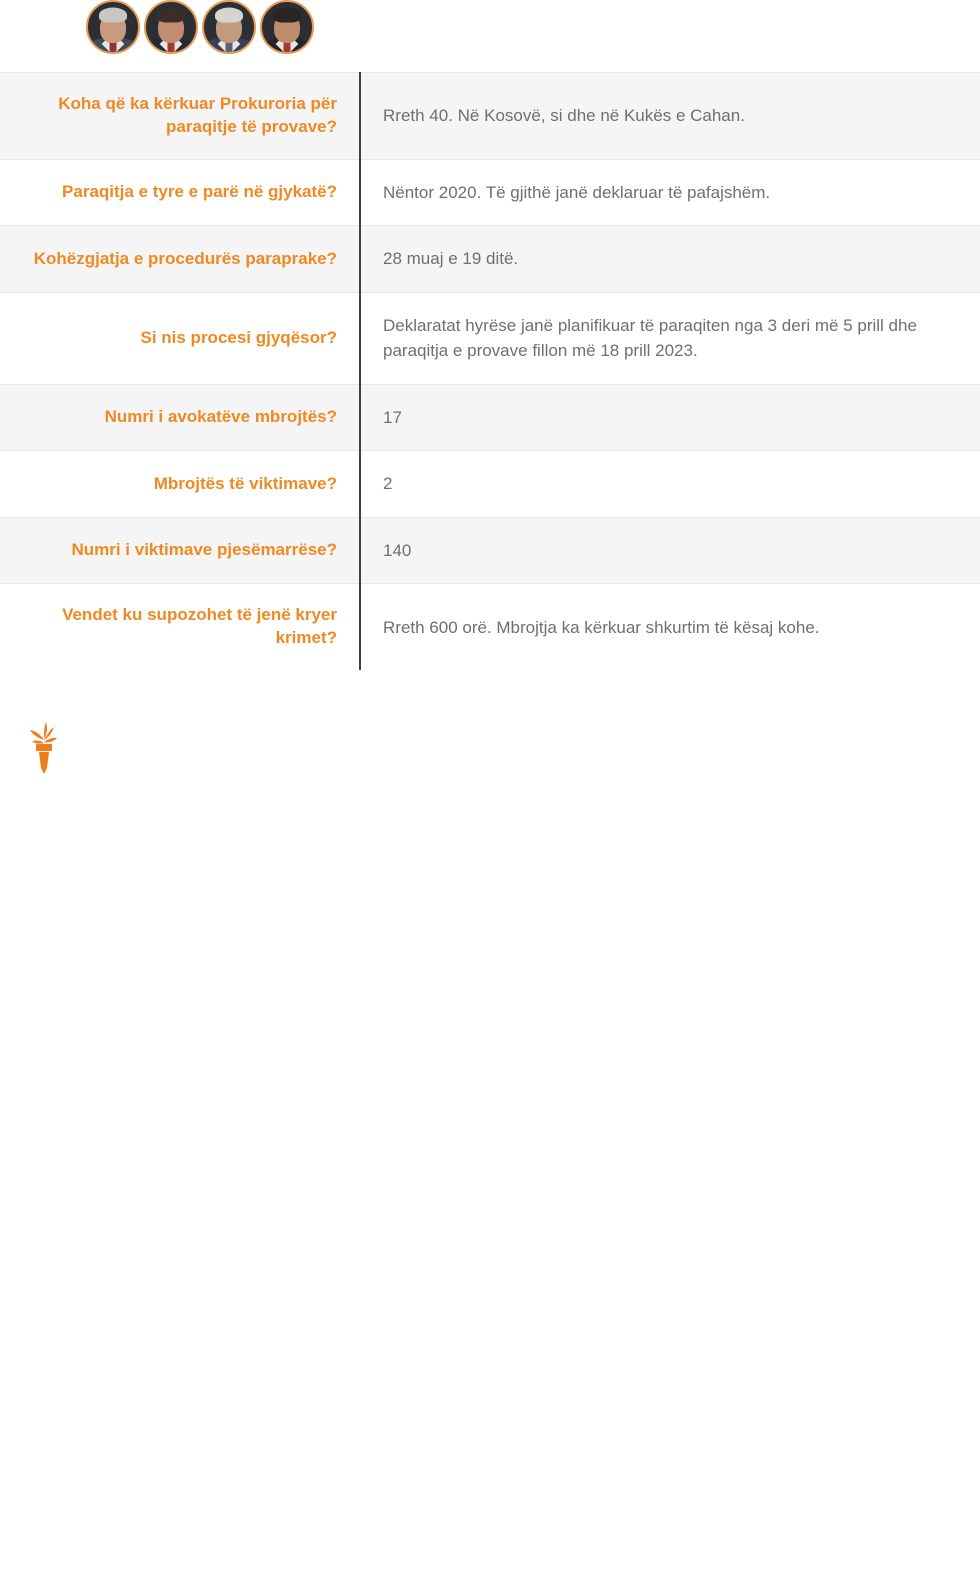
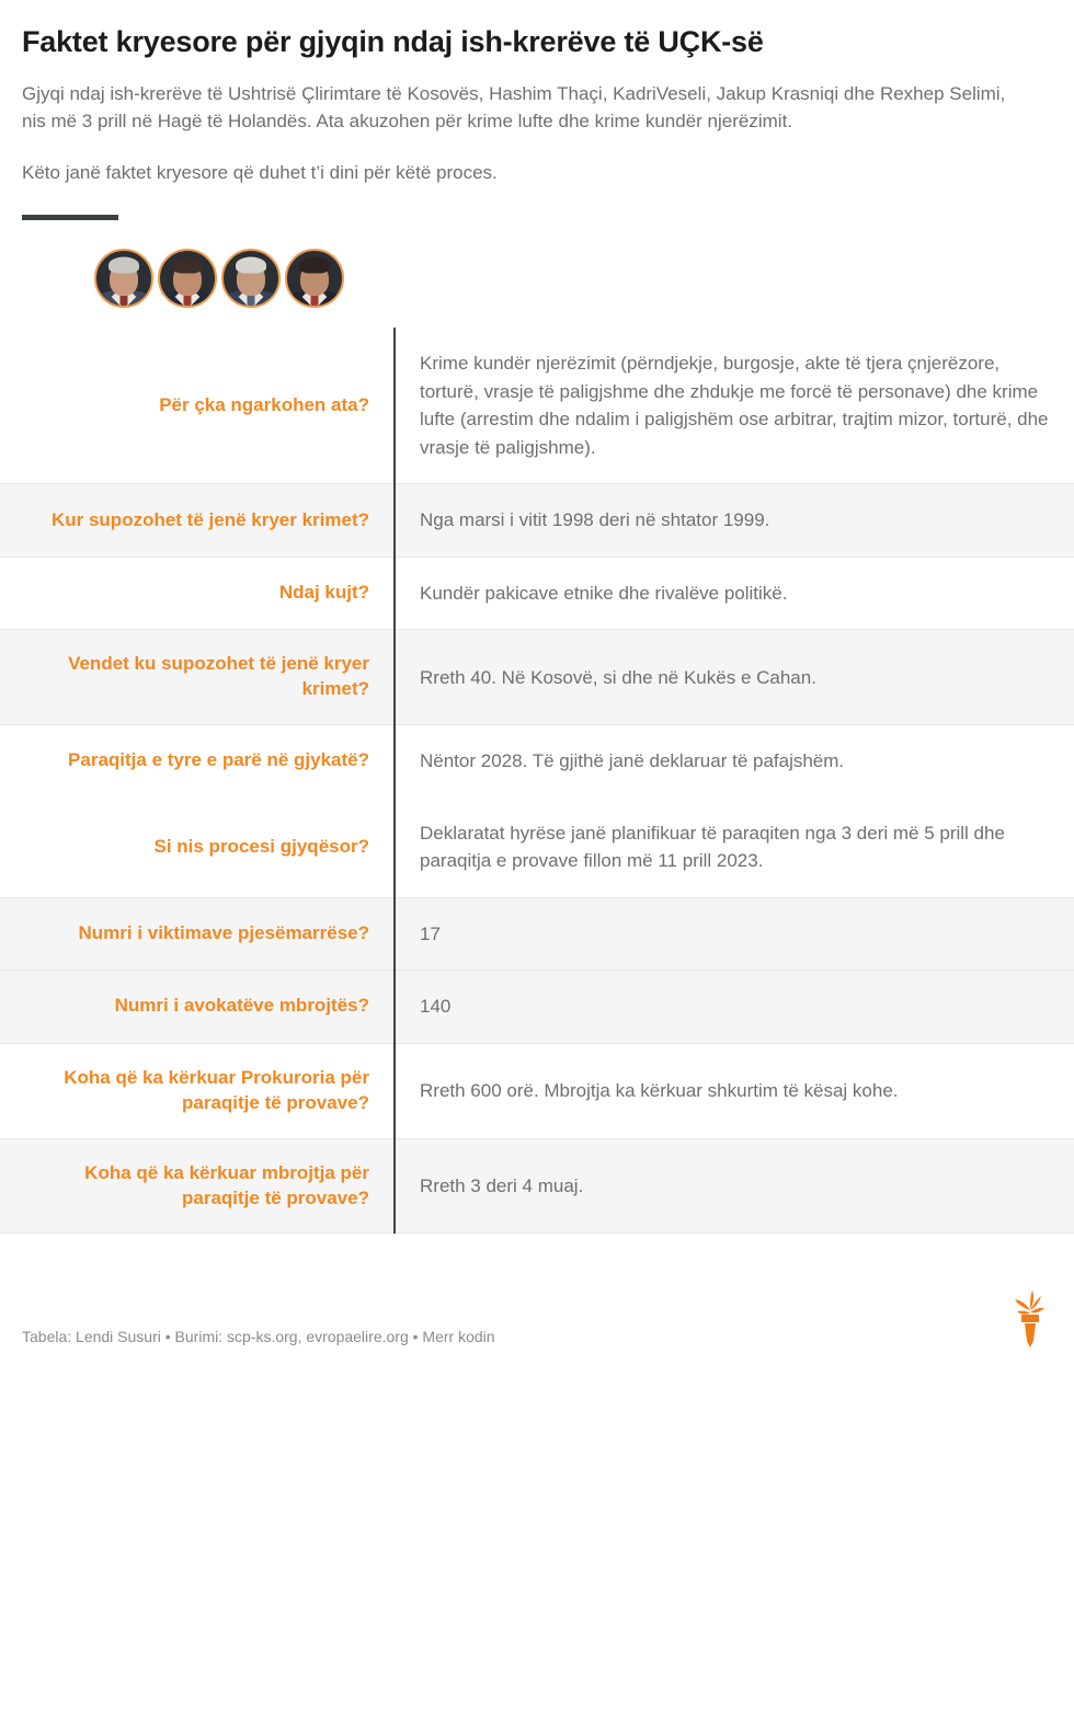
+ Faktet kryesore për gjyqin ndaj ish-krerëve të UÇK-së
+ Gjyqi ndaj ish-krerëve të Ushtrisë Çlirimtare të Kosovës, Hashim Thaçi, KadriVeseli, Jakup Krasniqi dhe Rexhep Selimi, nis më 3 prill në Hagë të Holandës. Ata akuzohen për krime lufte dhe krime kundër njerëzimit.
+ Këto janë faktet kryesore që duhet t’i dini për këtë proces.
+ Për çka ngarkohen ata?	Krime kundër njerëzimit (përndjekje, burgosje, akte të tjera çnjerëzore, torturë, vrasje të paligjshme dhe zhdukje me forcë të personave) dhe krime lufte (arrestim dhe ndalim i paligjshëm ose arbitrar, trajtim mizor, torturë, dhe vrasje të paligjshme).
+ Kur supozohet të jenë kryer krimet?	Nga marsi i vitit 1998 deri në shtator 1999.
+ Ndaj kujt?	Kundër pakicave etnike dhe rivalëve politikë.
- Koha që ka kërkuar Prokuroria për paraqitje të provave?	Rreth 40. Në Kosovë, si dhe në Kukës e Cahan.
+ Vendet ku supozohet të jenë kryer krimet?	Rreth 40. Në Kosovë, si dhe në Kukës e Cahan.
- Paraqitja e tyre e parë në gjykatë?	Nëntor 2020. Të gjithë janë deklaruar të pafajshëm.
+ Paraqitja e tyre e parë në gjykatë?	Nëntor 2028. Të gjithë janë deklaruar të pafajshëm.
- Kohëzgjatja e procedurës paraprake?	28 muaj e 19 ditë.
- Si nis procesi gjyqësor?	Deklaratat hyrëse janë planifikuar të paraqiten nga 3 deri më 5 prill dhe paraqitja e provave fillon më 18 prill 2023.
+ Si nis procesi gjyqësor?	Deklaratat hyrëse janë planifikuar të paraqiten nga 3 deri më 5 prill dhe paraqitja e provave fillon më 11 prill 2023.
- Numri i avokatëve mbrojtës?	17
+ Numri i viktimave pjesëmarrëse?	17
- Mbrojtës të viktimave?	2
- Numri i viktimave pjesëmarrëse?	140
+ Numri i avokatëve mbrojtës?	140
- Vendet ku supozohet të jenë kryer krimet?	Rreth 600 orë. Mbrojtja ka kërkuar shkurtim të kësaj kohe.
+ Koha që ka kërkuar Prokuroria për paraqitje të provave?	Rreth 600 orë. Mbrojtja ka kërkuar shkurtim të kësaj kohe.
+ Koha që ka kërkuar mbrojtja për paraqitje të provave?	Rreth 3 deri 4 muaj.
+ Tabela: Lendi Susuri • Burimi: scp-ks.org, evropaelire.org • Merr kodin
